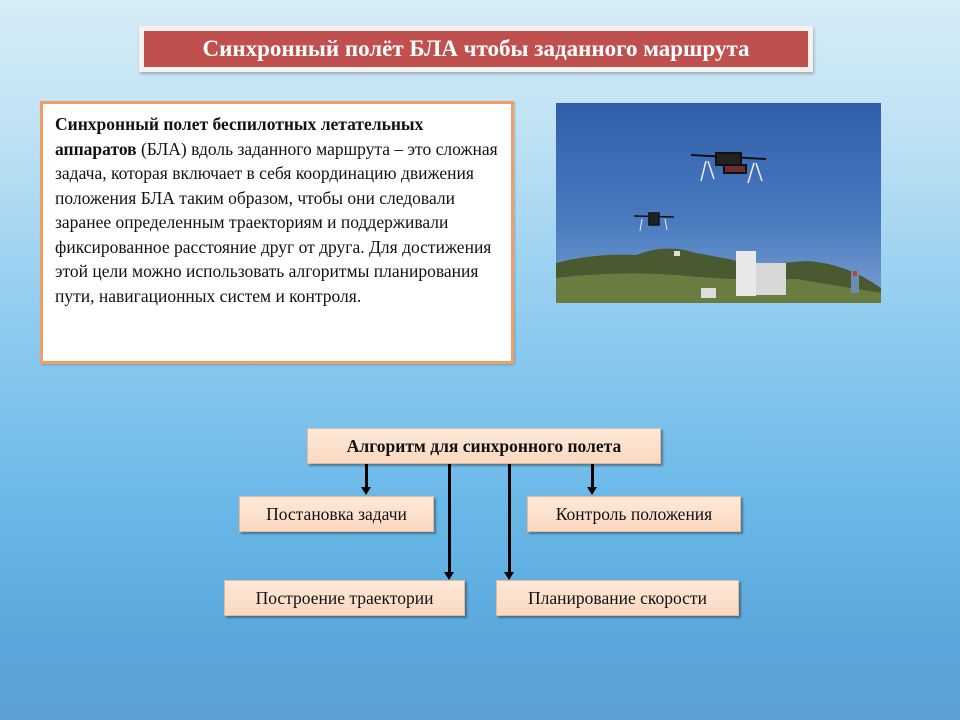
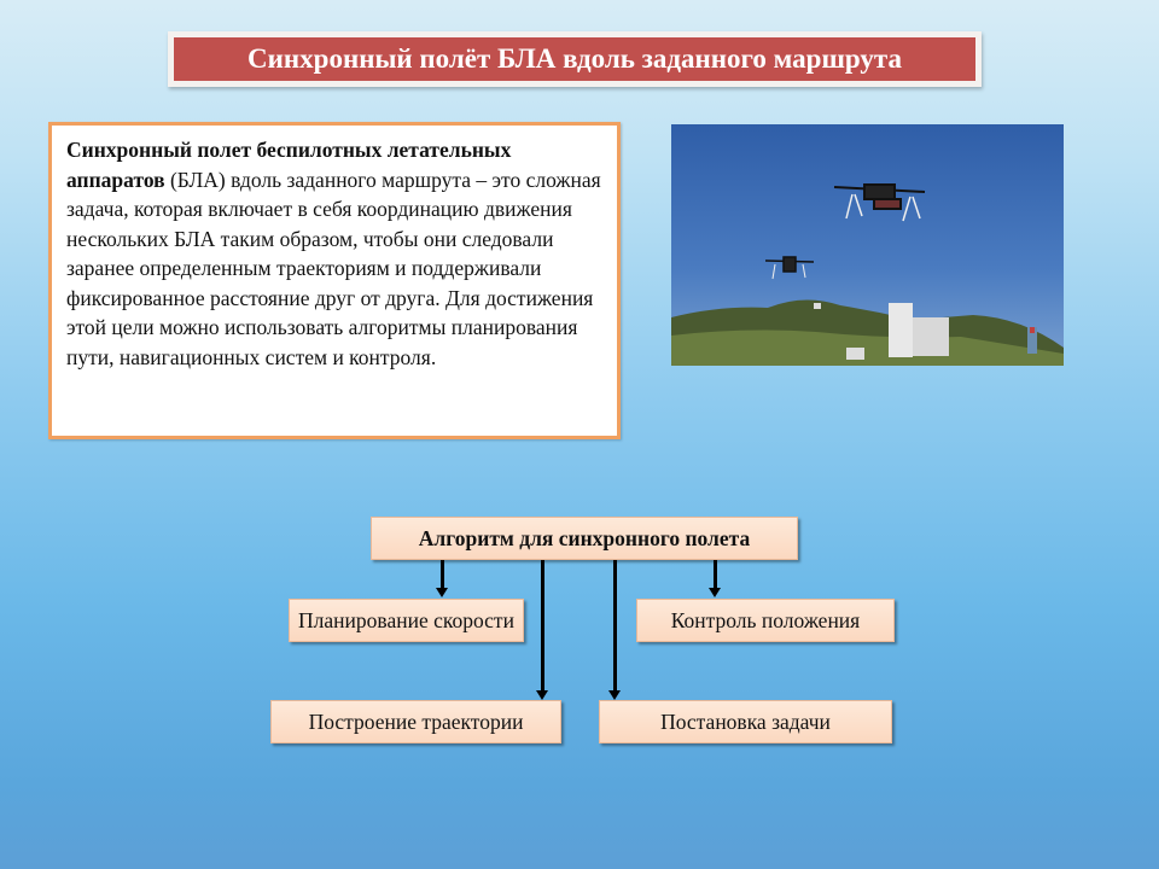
- Синхронный полёт БЛА чтобы заданного маршрута
+ Синхронный полёт БЛА вдоль заданного маршрута
- Синхронный полет беспилотных летательных аппаратов (БЛА) вдоль заданного маршрута – это сложная задача, которая включает в себя координацию движения положения БЛА таким образом, чтобы они следовали заранее определенным траекториям и поддерживали фиксированное расстояние друг от друга. Для достижения этой цели можно использовать алгоритмы планирования пути, навигационных систем и контроля.
+ Синхронный полет беспилотных летательных аппаратов (БЛА) вдоль заданного маршрута – это сложная задача, которая включает в себя координацию движения нескольких БЛА таким образом, чтобы они следовали заранее определенным траекториям и поддерживали фиксированное расстояние друг от друга. Для достижения этой цели можно использовать алгоритмы планирования пути, навигационных систем и контроля.
  Алгоритм для синхронного полета
- Постановка задачи
+ Планирование скорости
  Контроль положения
  Построение траектории
- Планирование скорости
+ Постановка задачи
